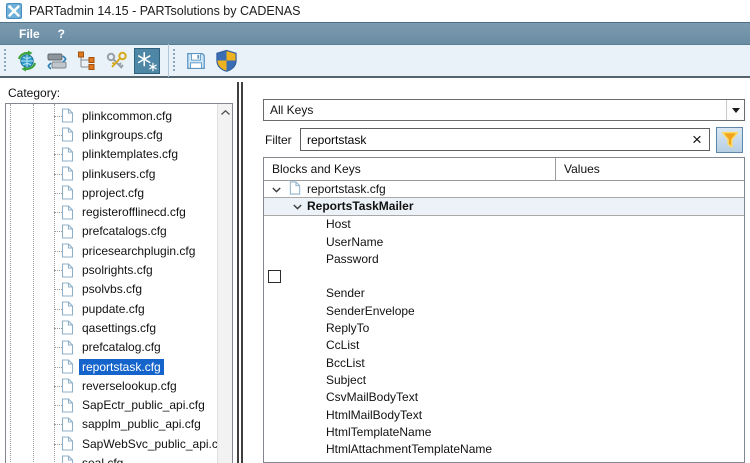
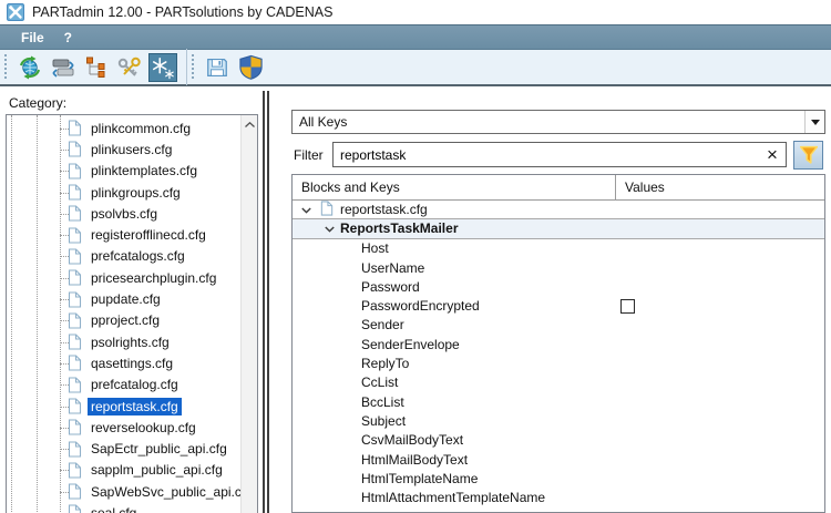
- PARTadmin 14.15 - PARTsolutions by CADENAS
+ PARTadmin 12.00 - PARTsolutions by CADENAS
  File
  ?
  Category:
  plinkcommon.cfg
- plinkgroups.cfg
+ plinkusers.cfg
  plinktemplates.cfg
- plinkusers.cfg
+ plinkgroups.cfg
- pproject.cfg
+ psolvbs.cfg
  registerofflinecd.cfg
  prefcatalogs.cfg
  pricesearchplugin.cfg
- psolrights.cfg
+ pupdate.cfg
- psolvbs.cfg
+ pproject.cfg
- pupdate.cfg
+ psolrights.cfg
  qasettings.cfg
  prefcatalog.cfg
  reportstask.cfg
  reverselookup.cfg
  SapEctr_public_api.cfg
  sapplm_public_api.cfg
  SapWebSvc_public_api.c
  All Keys
  Filter
  reportstask
  ×
  Blocks and Keys
  Values
  reportstask.cfg
  ReportsTaskMailer
  Host
  UserName
  Password
+ PasswordEncrypted
  Sender
  SenderEnvelope
  ReplyTo
  CcList
  BccList
  Subject
  CsvMailBodyText
  HtmlMailBodyText
  HtmlTemplateName
  HtmlAttachmentTemplateName
